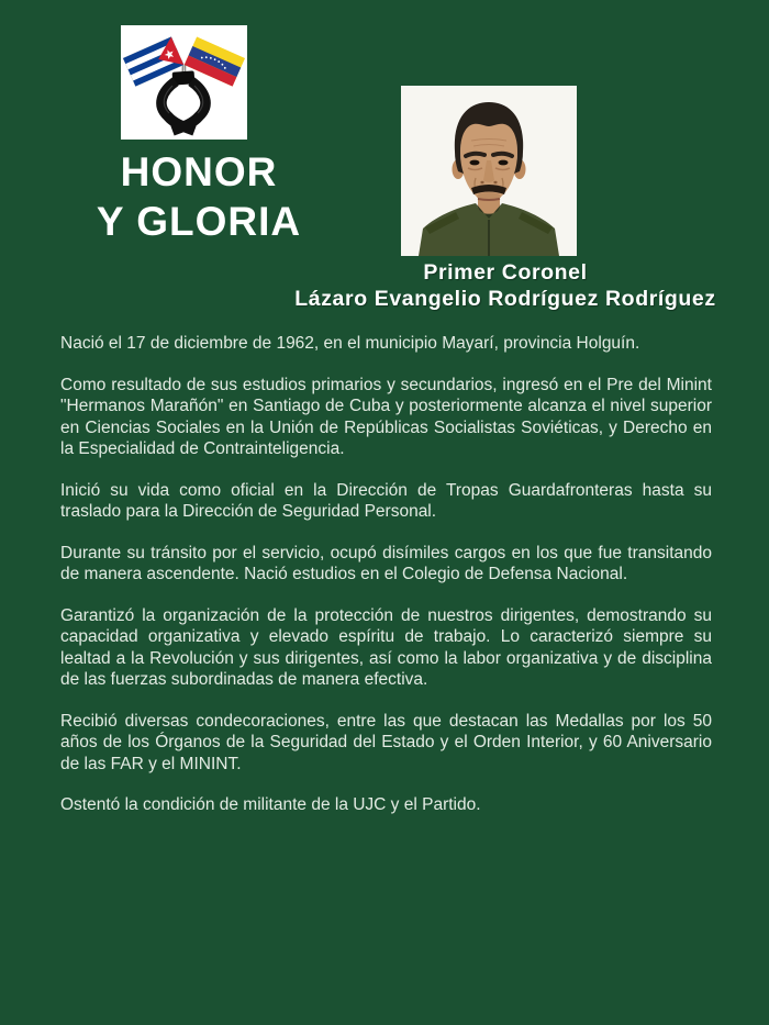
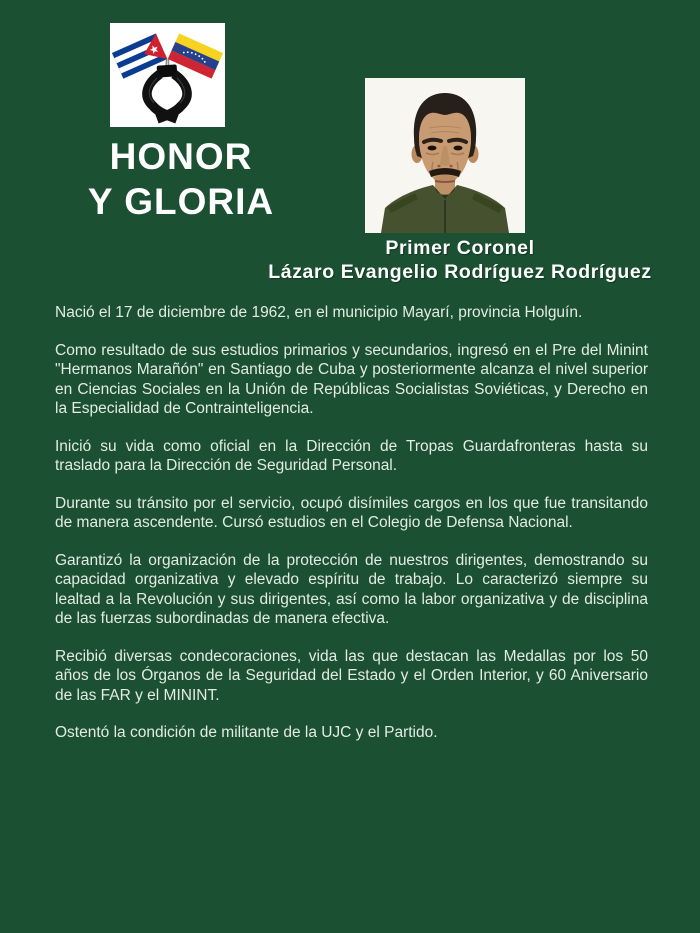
  HONOR
  Y GLORIA
  Primer Coronel
  Lázaro Evangelio Rodríguez Rodríguez
  Nació el 17 de diciembre de 1962, en el municipio Mayarí, provincia Holguín.
  Como resultado de sus estudios primarios y secundarios, ingresó en el Pre del Minint "Hermanos Marañón" en Santiago de Cuba y posteriormente alcanza el nivel superior en Ciencias Sociales en la Unión de Repúblicas Socialistas Soviéticas, y Derecho en la Especialidad de Contrainteligencia.
  Inició su vida como oficial en la Dirección de Tropas Guardafronteras hasta su traslado para la Dirección de Seguridad Personal.
- Durante su tránsito por el servicio, ocupó disímiles cargos en los que fue transitando de manera ascendente. Nació estudios en el Colegio de Defensa Nacional.
+ Durante su tránsito por el servicio, ocupó disímiles cargos en los que fue transitando de manera ascendente. Cursó estudios en el Colegio de Defensa Nacional.
  Garantizó la organización de la protección de nuestros dirigentes, demostrando su capacidad organizativa y elevado espíritu de trabajo. Lo caracterizó siempre su lealtad a la Revolución y sus dirigentes, así como la labor organizativa y de disciplina de las fuerzas subordinadas de manera efectiva.
- Recibió diversas condecoraciones, entre las que destacan las Medallas por los 50 años de los Órganos de la Seguridad del Estado y el Orden Interior, y 60 Aniversario de las FAR y el MININT.
+ Recibió diversas condecoraciones, vida las que destacan las Medallas por los 50 años de los Órganos de la Seguridad del Estado y el Orden Interior, y 60 Aniversario de las FAR y el MININT.
  Ostentó la condición de militante de la UJC y el Partido.
